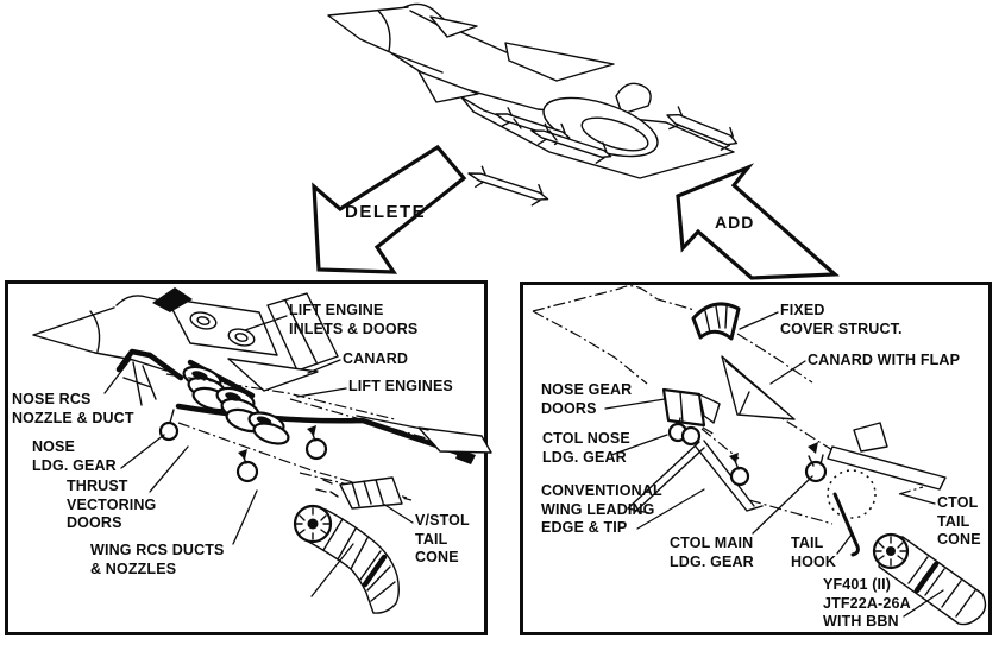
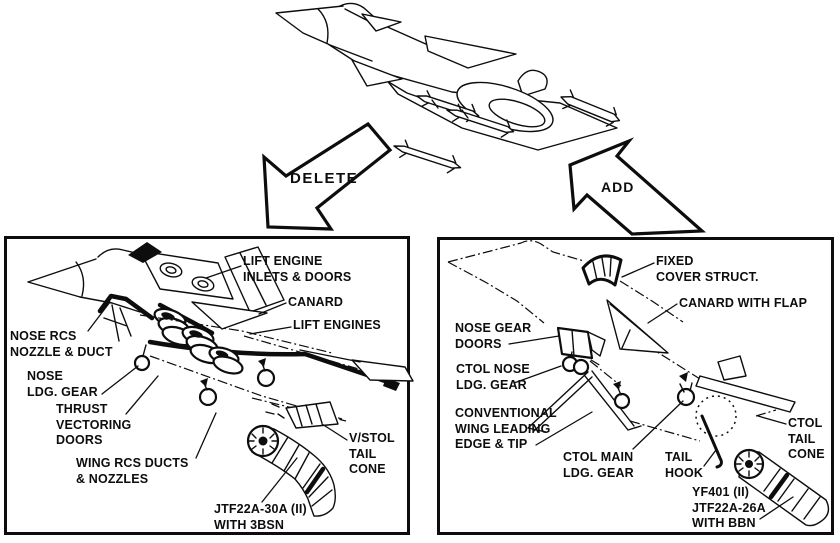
  DELETE
  ADD
  LIFT ENGINE
  INLETS & DOORS
  CANARD
  LIFT ENGINES
  NOSE RCS
  NOZZLE & DUCT
  NOSE
  LDG. GEAR
  THRUST
  VECTORING
  DOORS
  WING RCS DUCTS
  & NOZZLES
  V/STOL
  TAIL
  CONE
+ JTF22A-30A (II)
+ WITH 3BSN
  FIXED
  COVER STRUCT.
  CANARD WITH FLAP
  NOSE GEAR
  DOORS
  CTOL NOSE
  LDG. GEAR
  CONVENTIONAL
  WING LEADING
  EDGE & TIP
  CTOL MAIN
  LDG. GEAR
  TAIL
  HOOK
  CTOL
  TAIL
  CONE
  YF401 (II)
  JTF22A-26A
  WITH BBN
